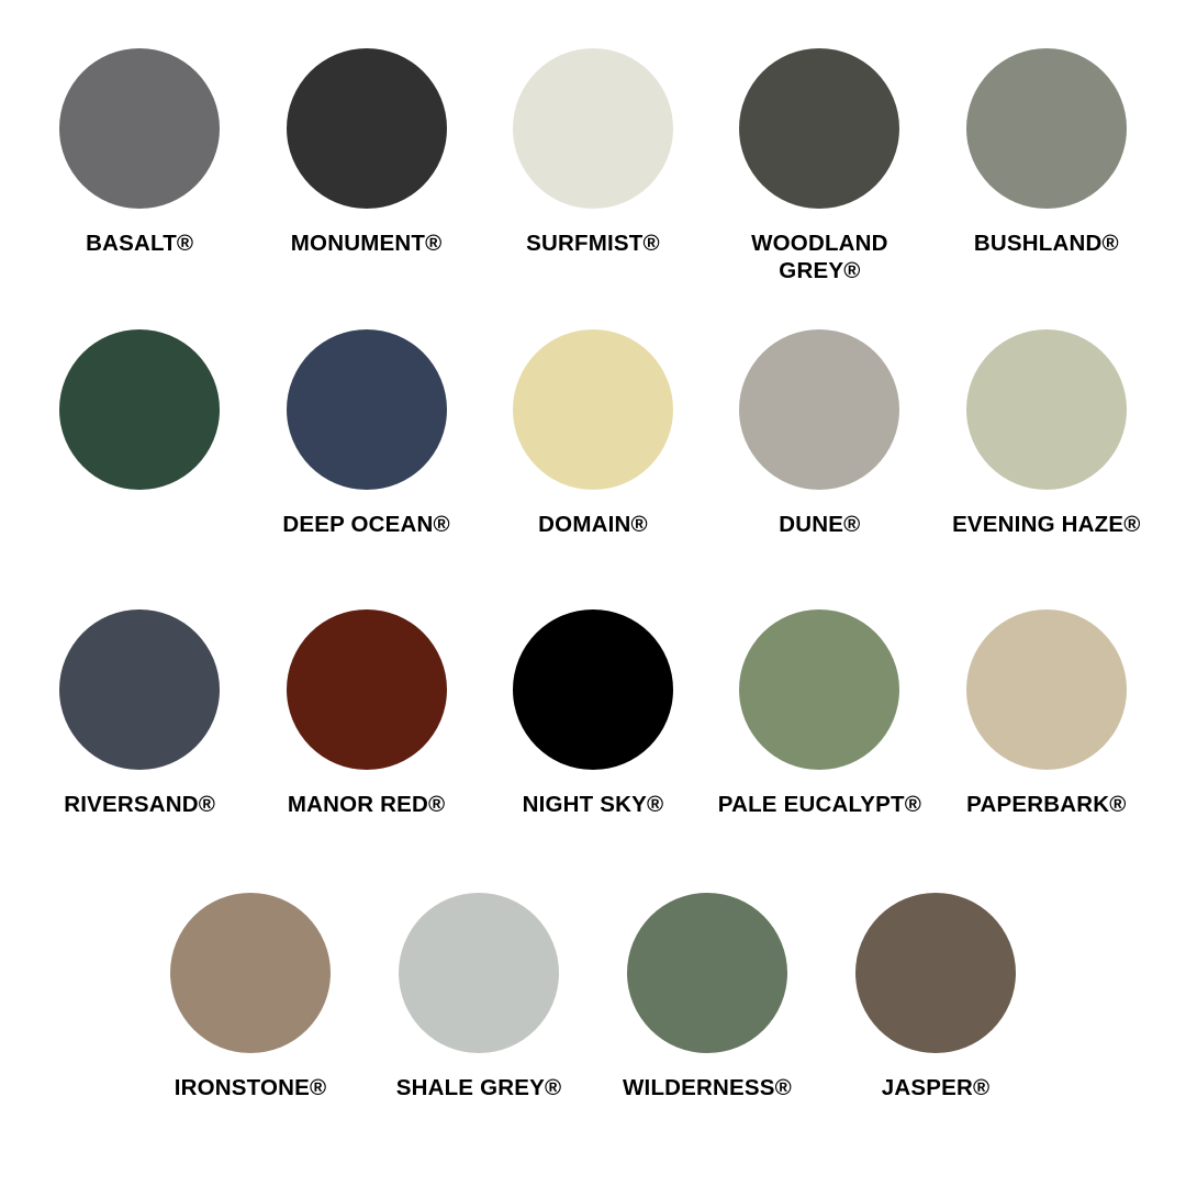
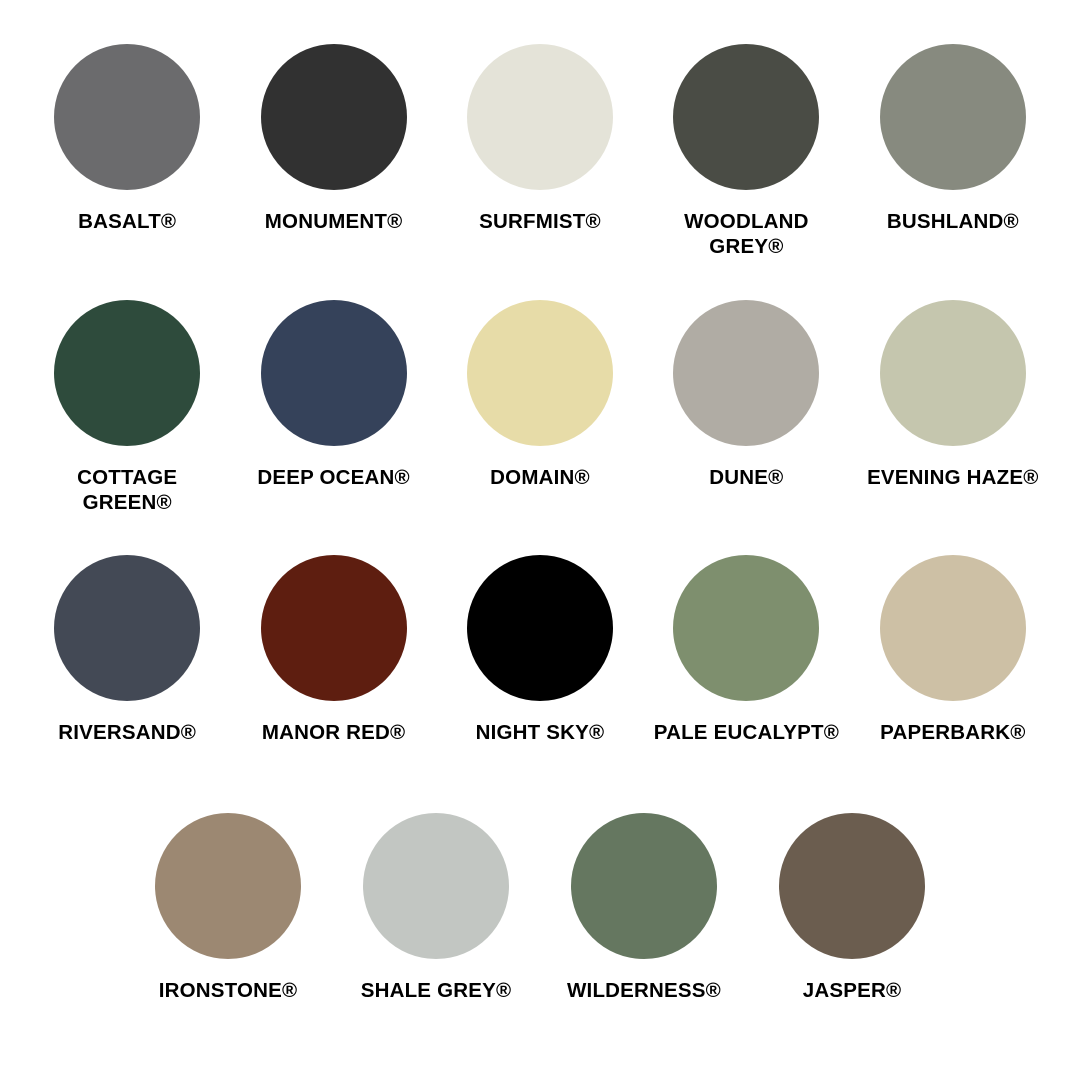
  BASALT®
  MONUMENT®
  SURFMIST®
  WOODLAND GREY®
  BUSHLAND®
+ COTTAGE GREEN®
  DEEP OCEAN®
  DOMAIN®
  DUNE®
  EVENING HAZE®
  RIVERSAND®
  MANOR RED®
  NIGHT SKY®
  PALE EUCALYPT®
  PAPERBARK®
  IRONSTONE®
  SHALE GREY®
  WILDERNESS®
  JASPER®
